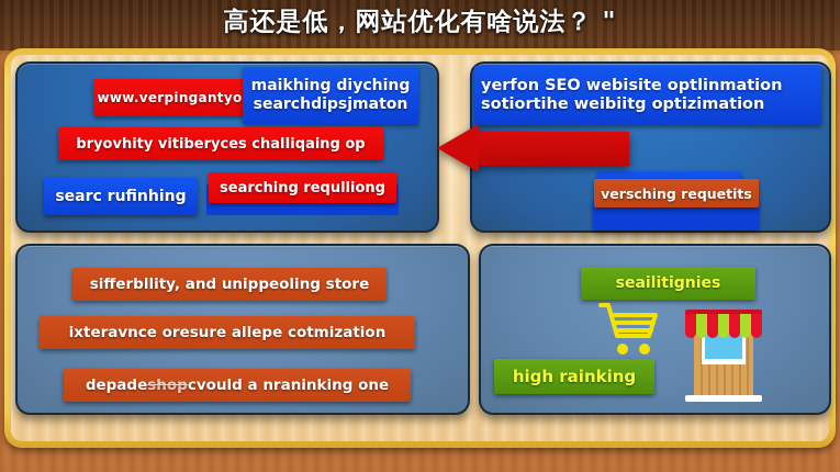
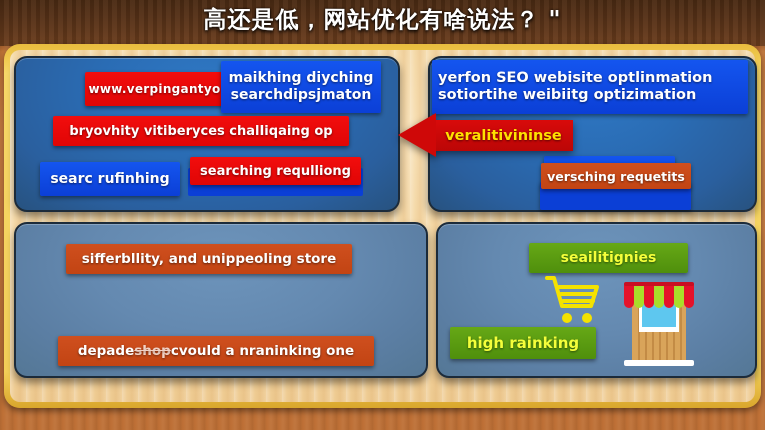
  高还是低，网站优化有啥说法？ "
  www.verpingantyo
  maikhing diyching
  searchdipsjmaton
  bryovhity vitiberyces chalIiqaing op
  searc rufinhing
  searching requlliong
  yerfon SEO webisite optlinmation
  sotiortihe weibiitg optizimation
  versching requetits
+ veralitivininse
  sifferbllity, and unippeoling store
- ixteravnce oresure allepe cotmization
  depade
  shop
  cvould a nraninking one
  seailitignies
  high rainking
